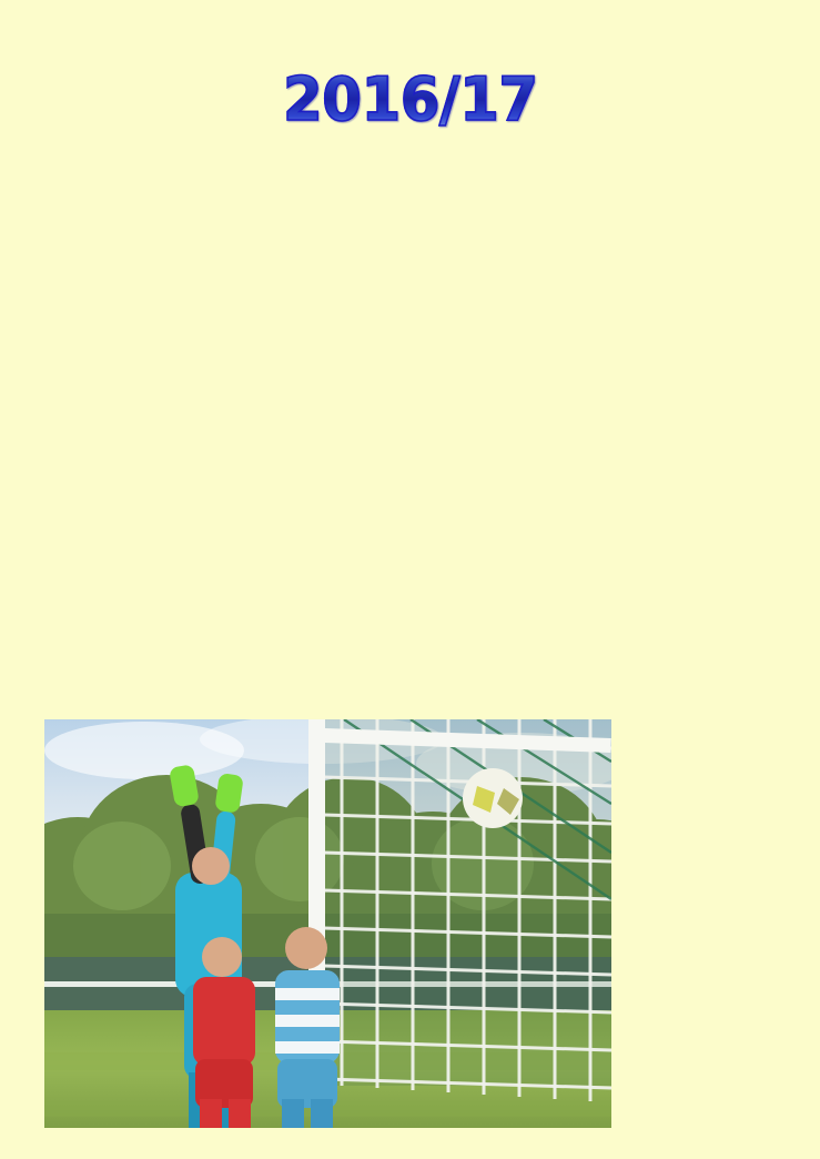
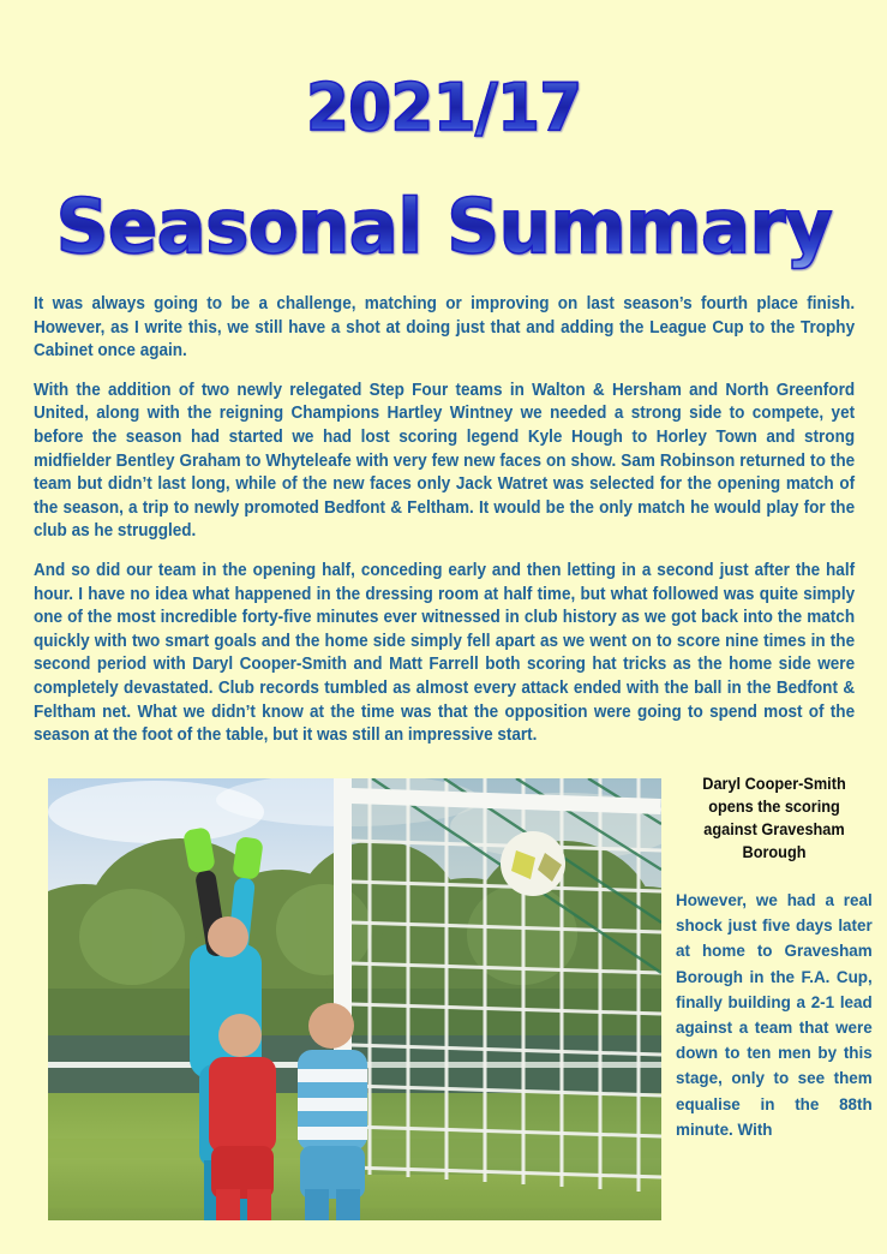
- 2016/17
+ 2021/17
+ Seasonal Summary
+ It was always going to be a challenge, matching or improving on last season’s fourth place finish. However, as I write this, we still have a shot at doing just that and adding the League Cup to the Trophy Cabinet once again.
+ With the addition of two newly relegated Step Four teams in Walton & Hersham and North Greenford United, along with the reigning Champions Hartley Wintney we needed a strong side to compete, yet before the season had started we had lost scoring legend Kyle Hough to Horley Town and strong midfielder Bentley Graham to Whyteleafe with very few new faces on show. Sam Robinson returned to the team but didn’t last long, while of the new faces only Jack Watret was selected for the opening match of the season, a trip to newly promoted Bedfont & Feltham. It would be the only match he would play for the club as he struggled.
+ And so did our team in the opening half, conceding early and then letting in a second just after the half hour. I have no idea what happened in the dressing room at half time, but what followed was quite simply one of the most incredible forty-five minutes ever witnessed in club history as we got back into the match quickly with two smart goals and the home side simply fell apart as we went on to score nine times in the second period with Daryl Cooper-Smith and Matt Farrell both scoring hat tricks as the home side were completely devastated. Club records tumbled as almost every attack ended with the ball in the Bedfont & Feltham net. What we didn’t know at the time was that the opposition were going to spend most of the season at the foot of the table, but it was still an impressive start.
+ Daryl Cooper-Smith opens the scoring against Gravesham Borough
+ However, we had a real shock just five days later at home to Gravesham Borough in the F.A. Cup, finally building a 2-1 lead against a team that were down to ten men by this stage, only to see them equalise in the 88th minute. With
